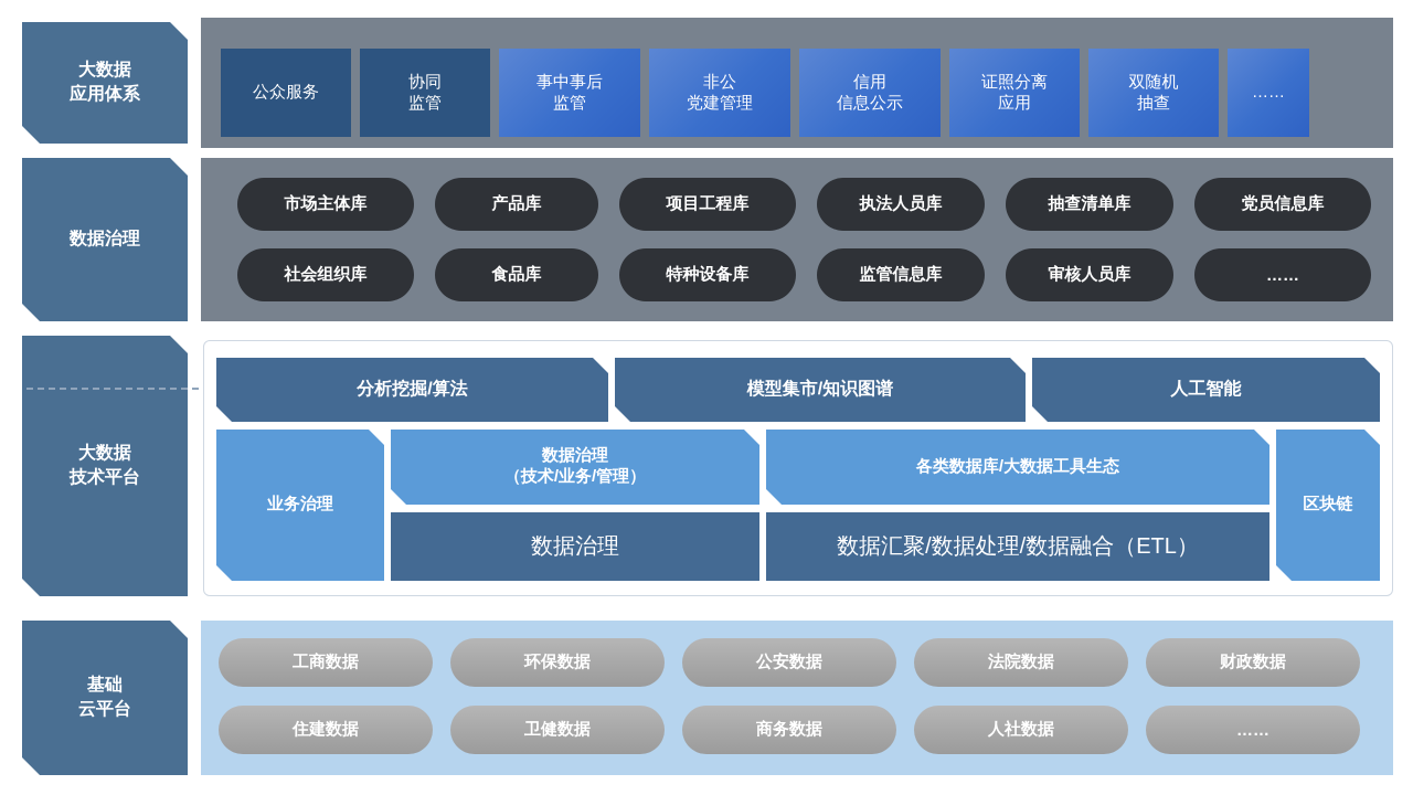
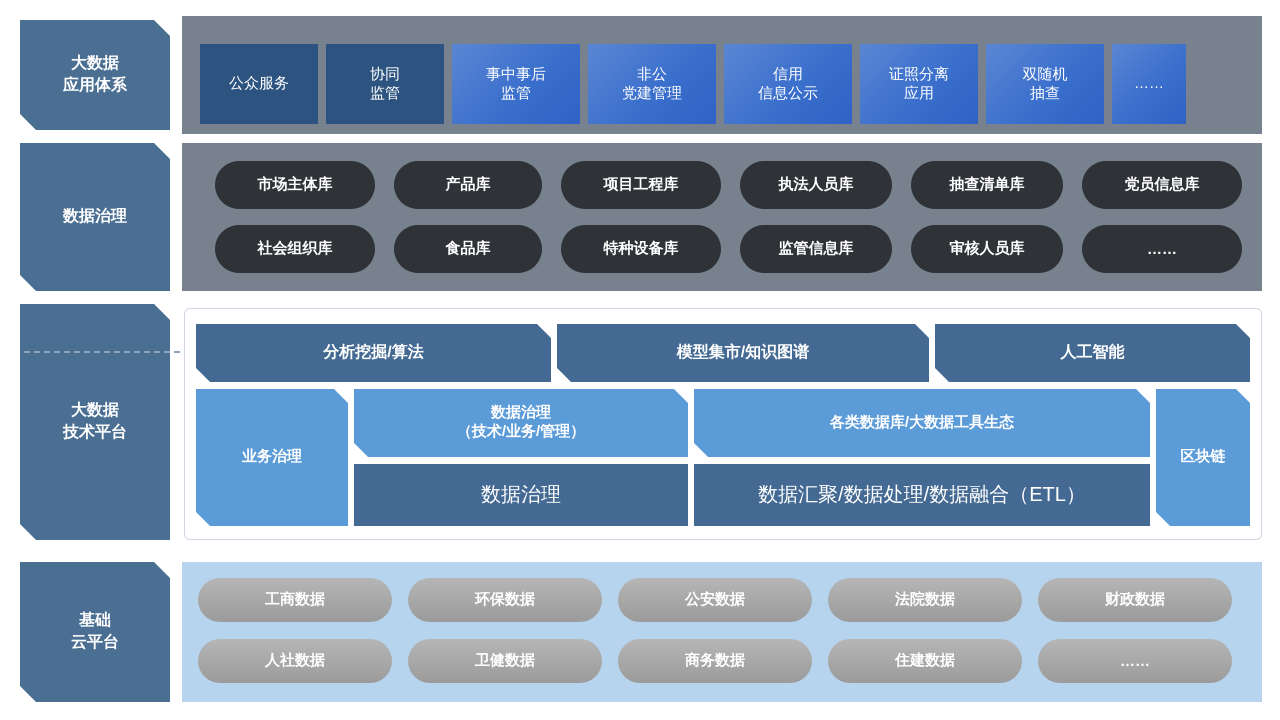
  大数据
  应用体系
  公众服务
  协同
  监管
  事中事后
  监管
  非公
  党建管理
  信用
  信息公示
  证照分离
  应用
  双随机
  抽查
  ……
  数据治理
  市场主体库
  产品库
  项目工程库
  执法人员库
  抽查清单库
  党员信息库
  社会组织库
  食品库
  特种设备库
  监管信息库
  审核人员库
  ……
  大数据
  技术平台
  分析挖掘/算法
  模型集市/知识图谱
  人工智能
  业务治理
  数据治理
  （技术/业务/管理）
  数据治理
  各类数据库/大数据工具生态
  数据汇聚/数据处理/数据融合（ETL）
  区块链
  基础
  云平台
  工商数据
  环保数据
  公安数据
  法院数据
  财政数据
- 住建数据
+ 人社数据
  卫健数据
  商务数据
- 人社数据
+ 住建数据
  ……
